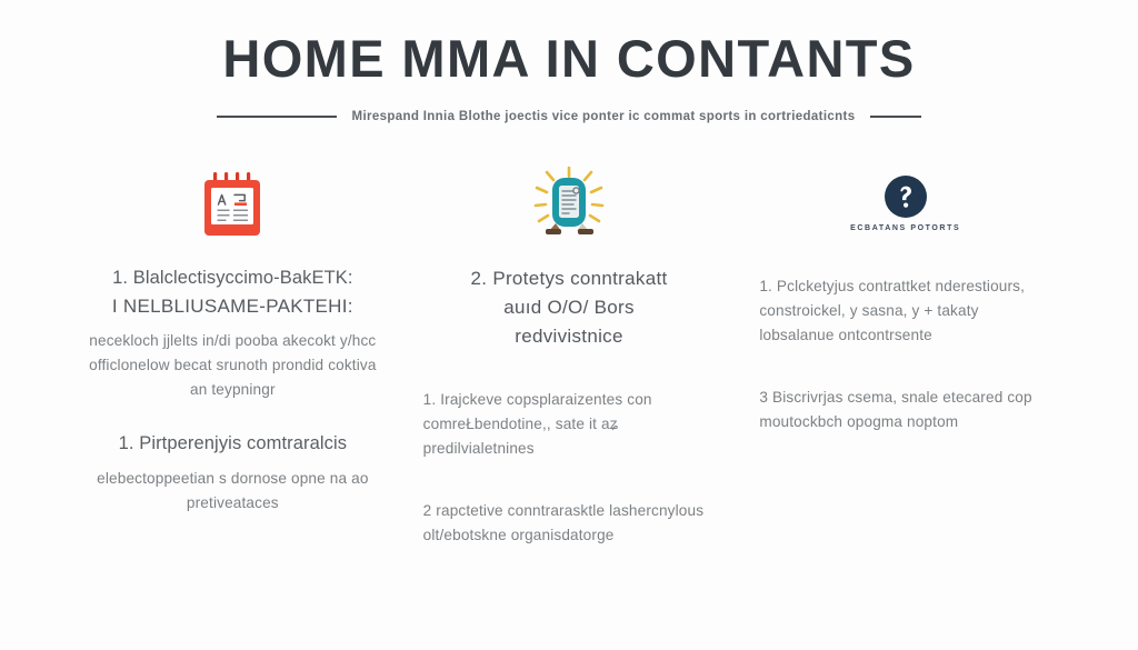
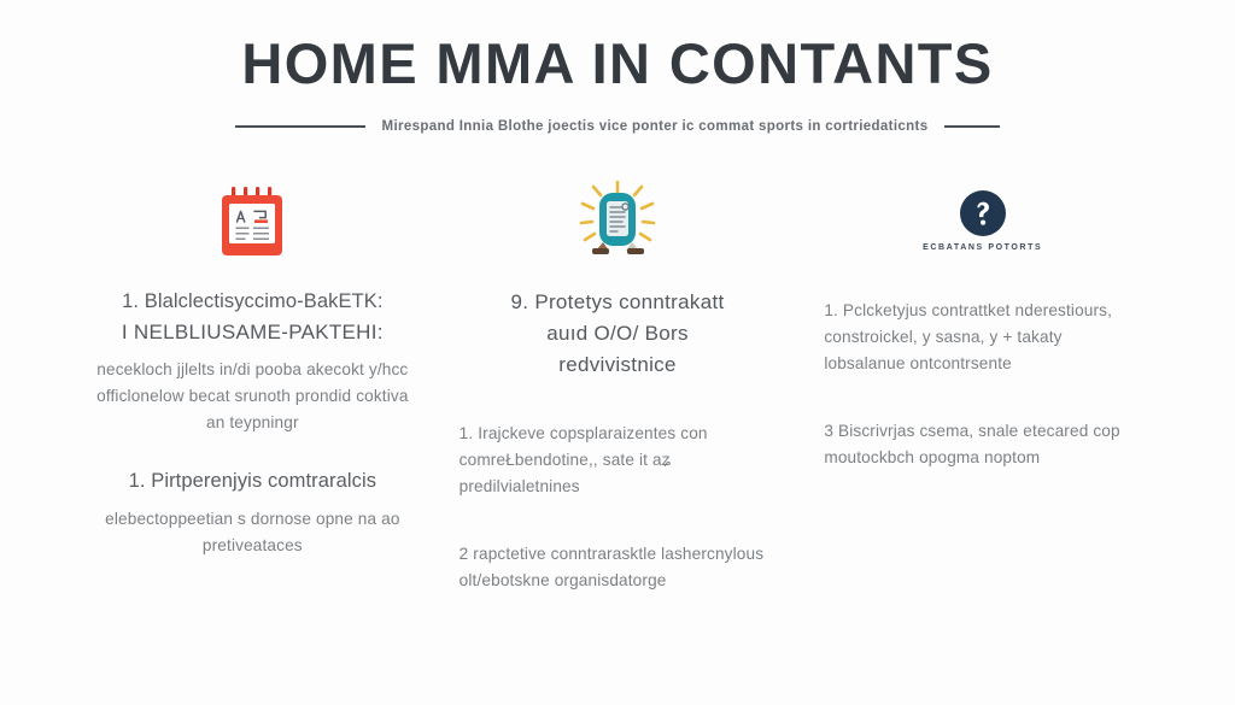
  HOME MMA IN CONTANTS
  Mirespand Innia Blothe joectis vice ponter ic commat sports in cortriedaticnts
  1. Blalclectisyccimo-BakETK:
  I NELBLIUSAME-PAKTEHI:
  necekloch jjlelts in/di pooba akecokt y/hcc officlonelow becat srunoth prondid coktiva an teypningr
  1. Pirtperenjyis comtraralcis
  elebectoppeetian s dornose opne na ao pretiveataces
- 2. Protetys conntrakatt
+ 9. Protetys conntrakatt
  auıd O/O/ Bors
  redvivistnice
  1. Irajckeve copsplaraizentes con comreŁbendotine,, sate it aʑ predilvialetnines
  2 rapctetive conntrarasktle lashercnylous olt/ebotskne organisdatorge
  1. Pclcketyjus contrattket nderestiours, constroickel, y sasna, y + takaty lobsalanue ontcontrsente
  3 Biscrivrjas csema, snale etecared cop moutockbch opogma noptom
